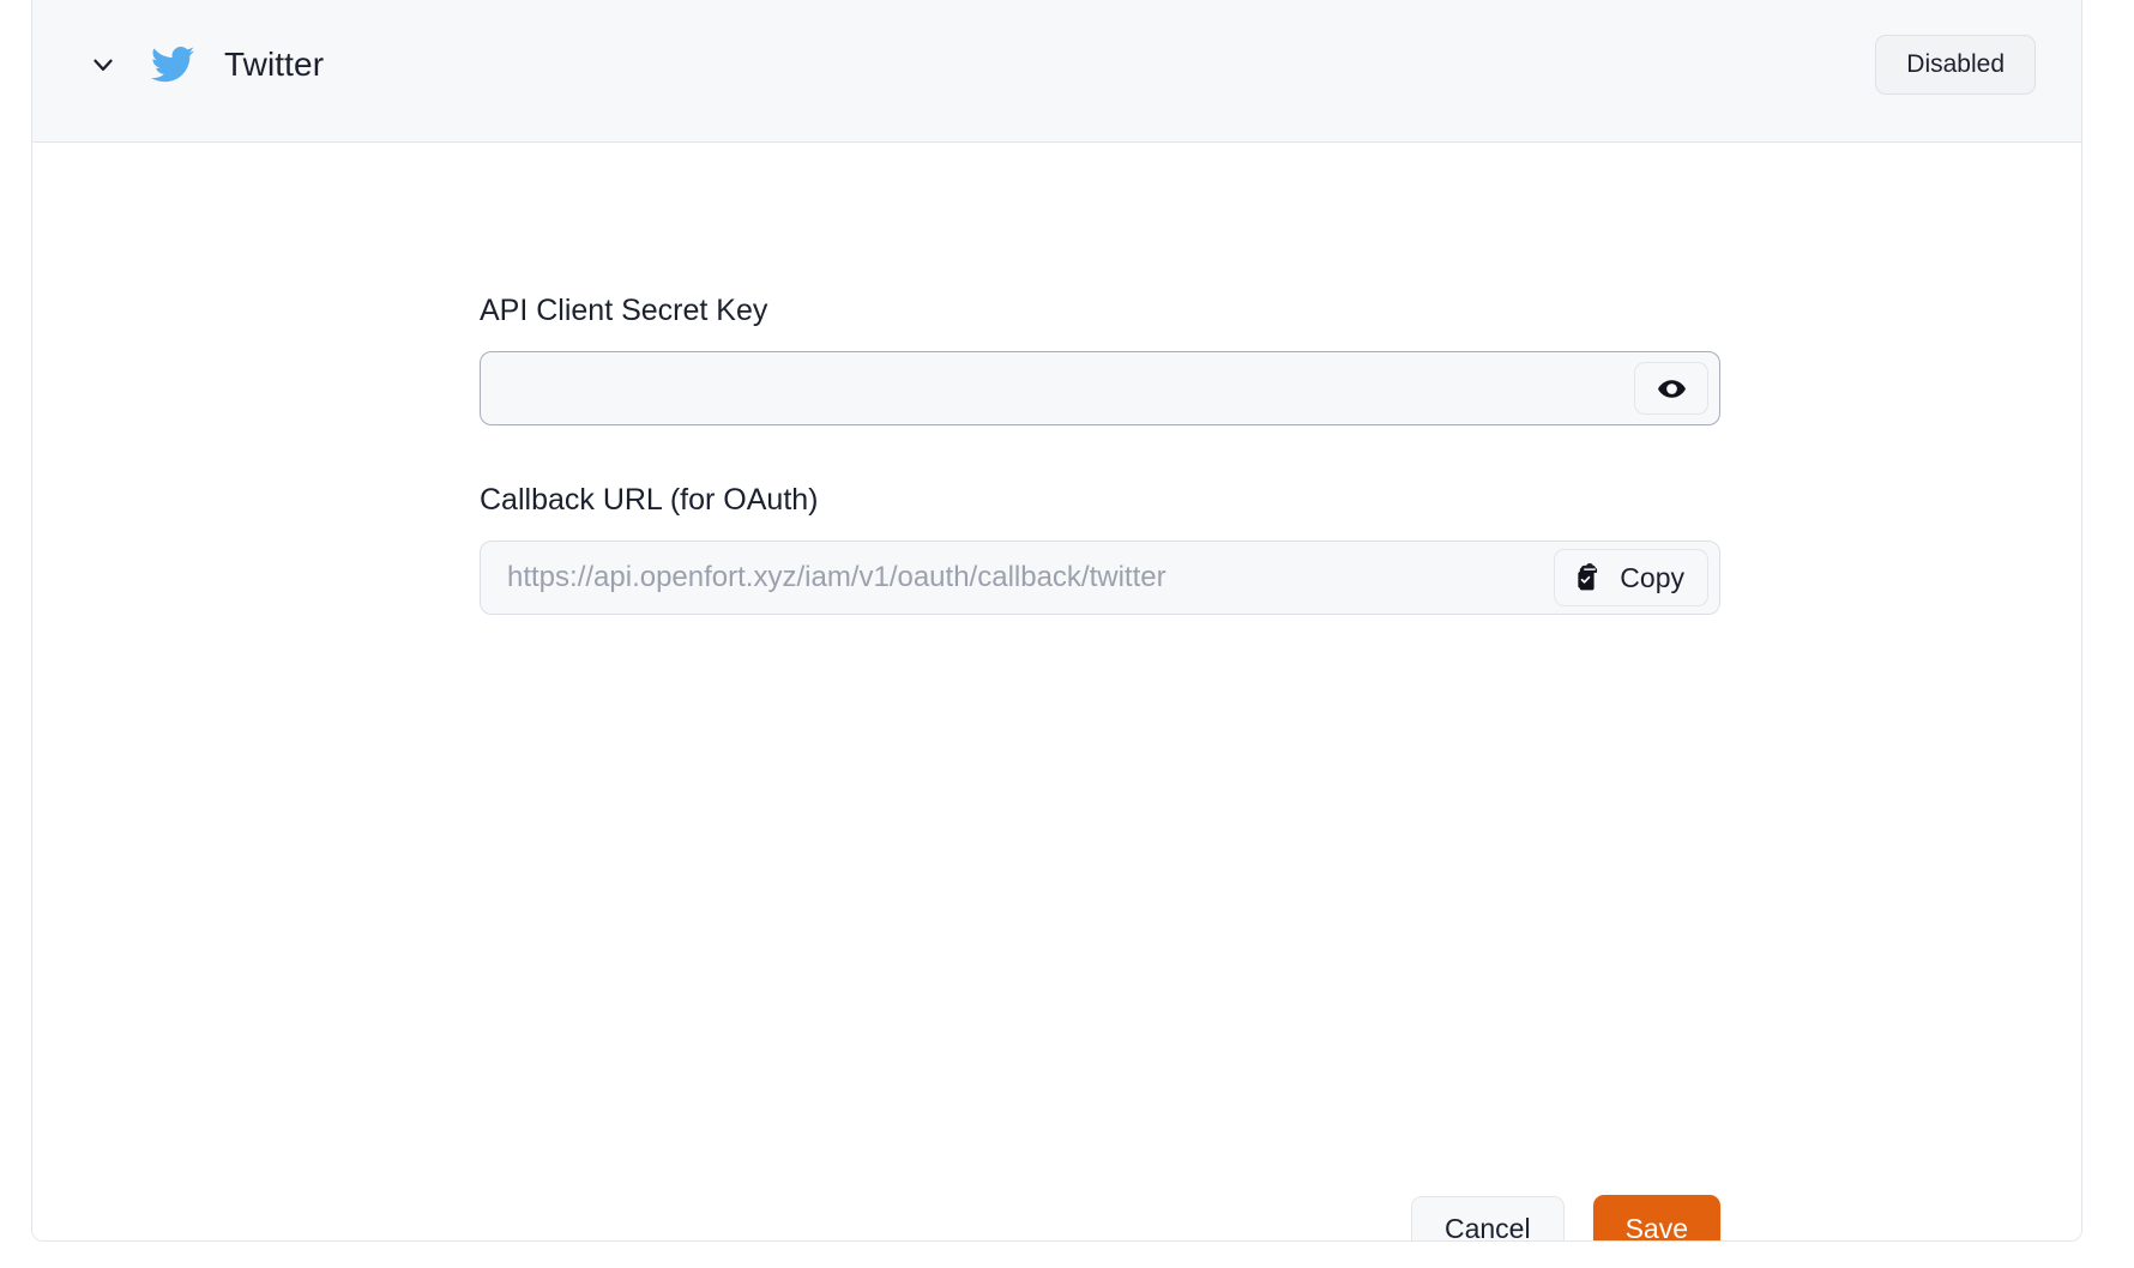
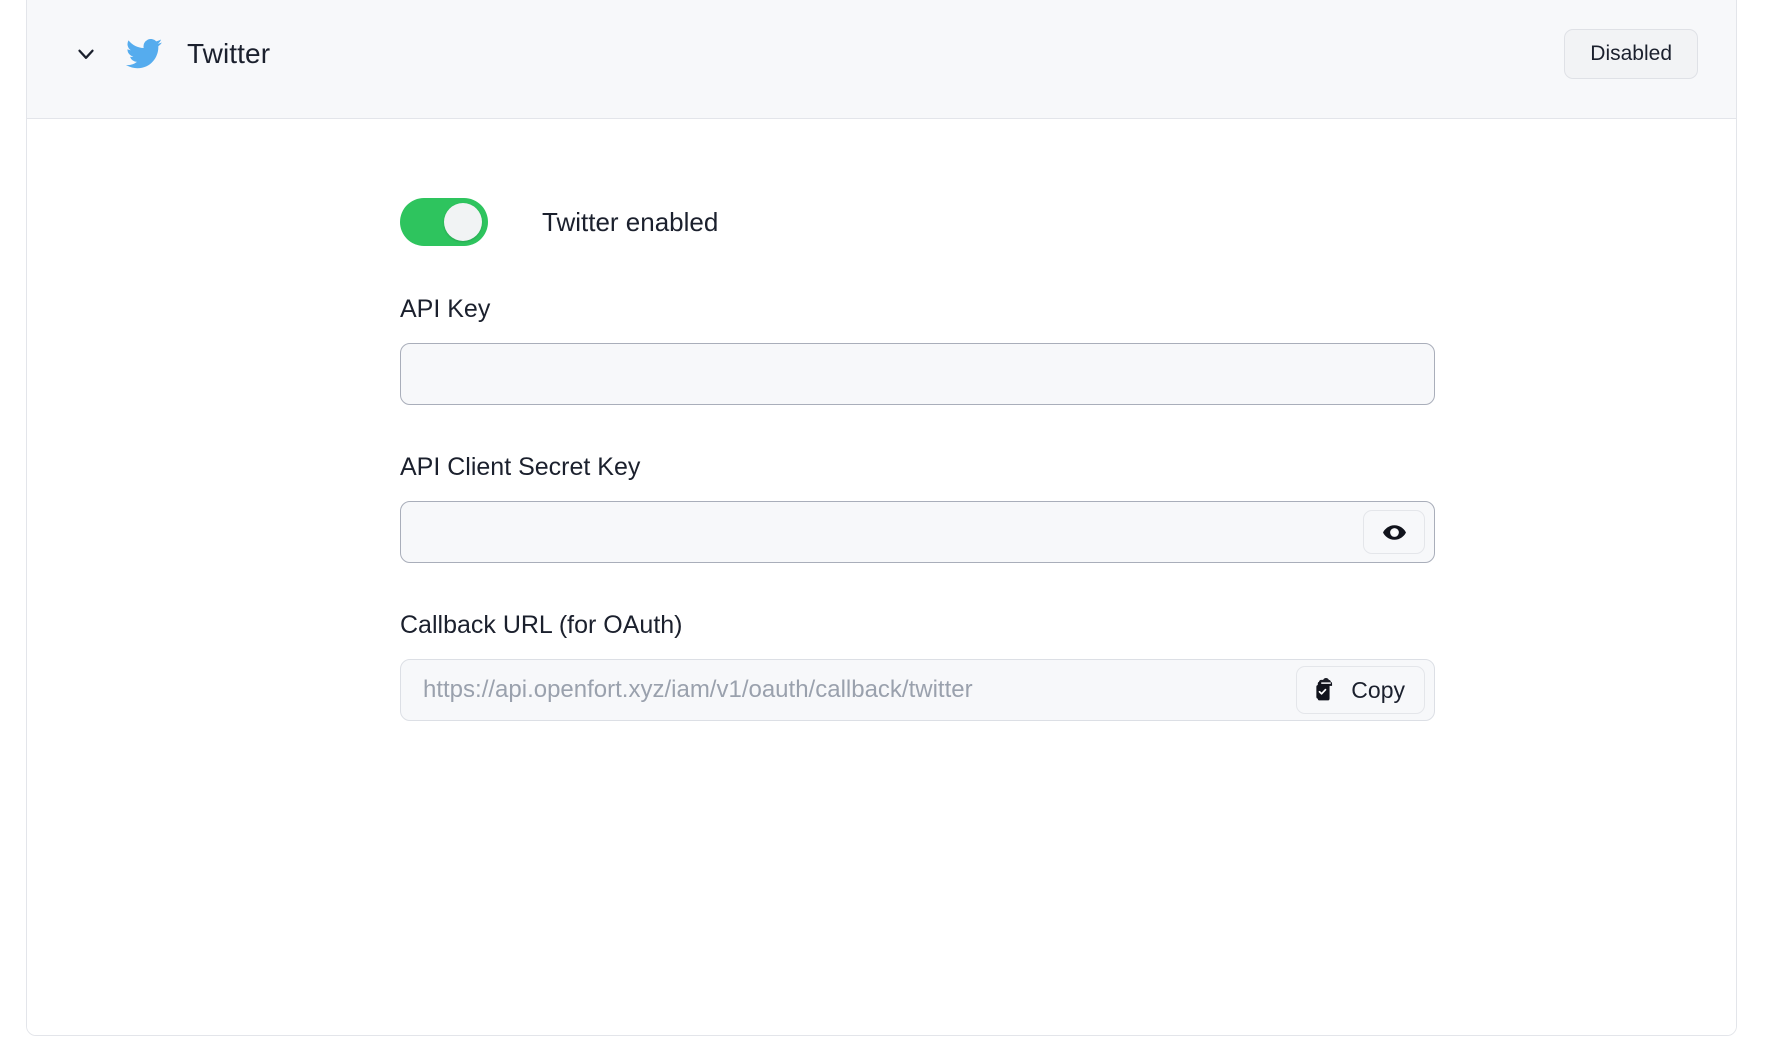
  Twitter
  Disabled
+ Twitter enabled
+ API Key
  API Client Secret Key
  Callback URL (for OAuth)
  https://api.openfort.xyz/iam/v1/oauth/callback/twitter
  Copy
- Cancel
- Save
